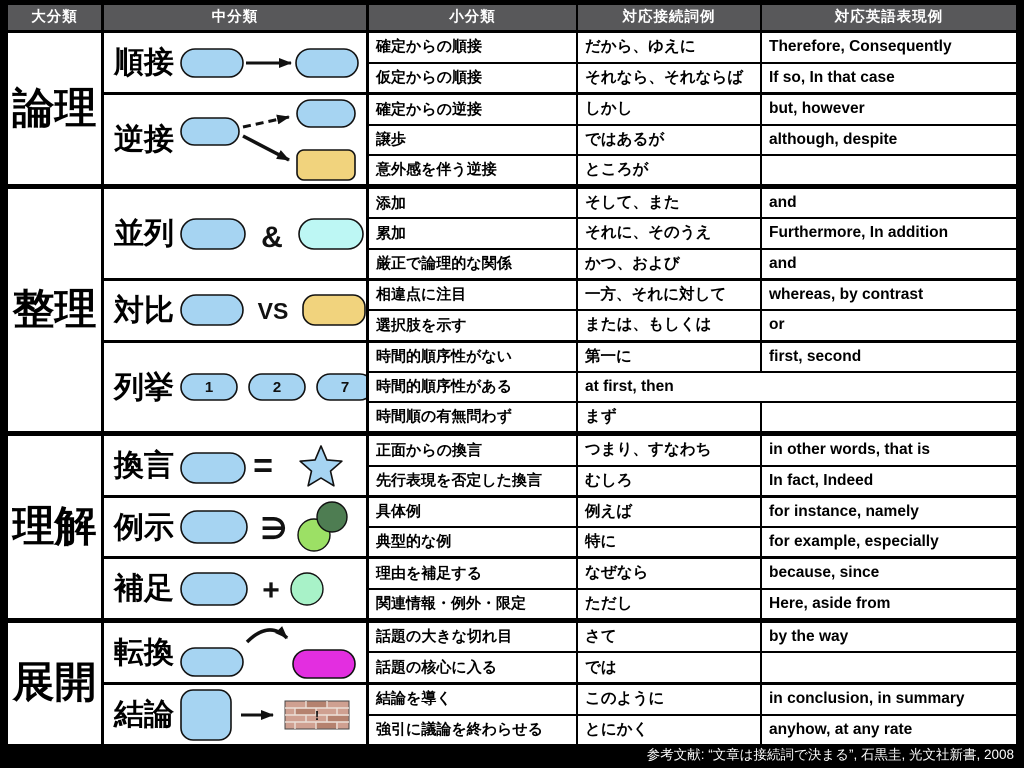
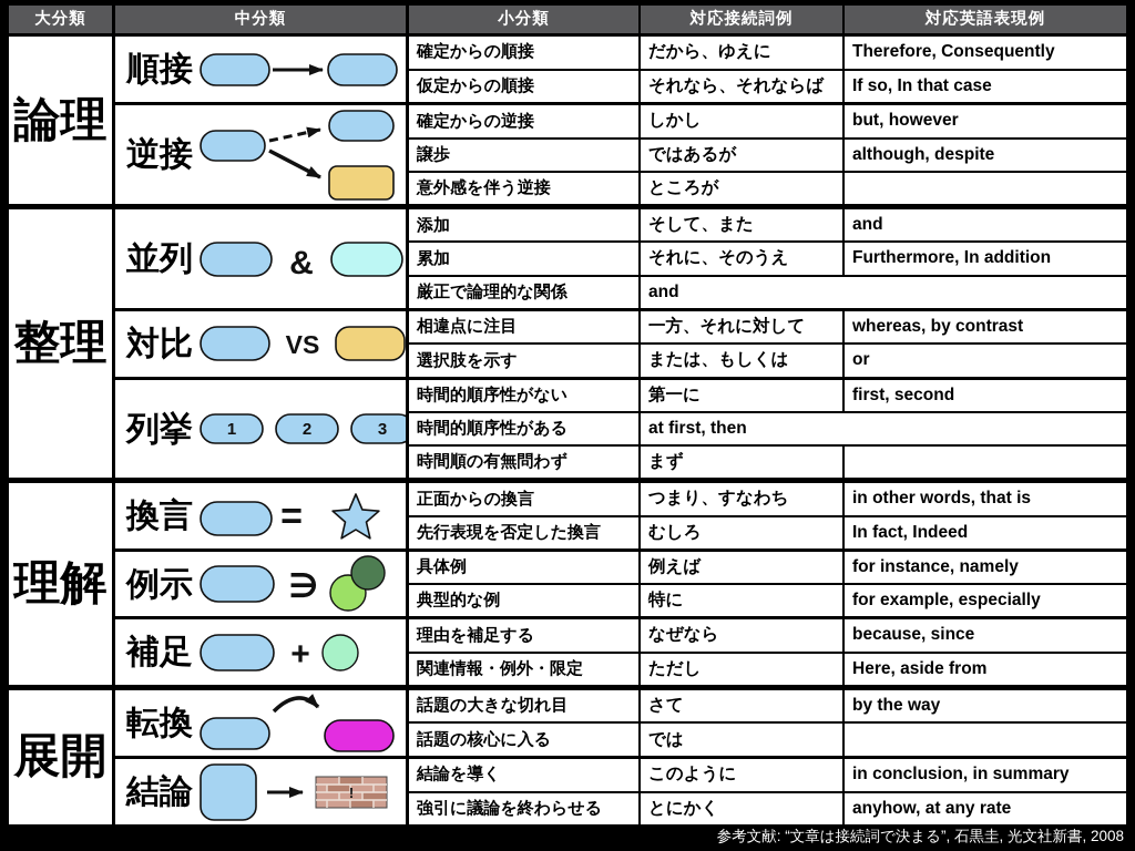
  大分類
  中分類
  小分類
  対応接続詞例
  対応英語表現例
  論理
  順接
  確定からの順接
  だから、ゆえに
  Therefore, Consequently
  仮定からの順接
  それなら、それならば
  If so, In that case
  逆接
  確定からの逆接
  しかし
  but, however
  譲歩
  ではあるが
  although, despite
  意外感を伴う逆接
  ところが
  整理
  並列
  &
  添加
  そして、また
  and
  累加
  それに、そのうえ
  Furthermore, In addition
  厳正で論理的な関係
- かつ、および
  and
  対比
  VS
  相違点に注目
  一方、それに対して
  whereas, by contrast
  選択肢を示す
  または、もしくは
  or
  列挙
  1
  2
- 7
+ 3
  時間的順序性がない
  第一に
  first, second
  時間的順序性がある
  at first, then
  時間順の有無問わず
  まず
  理解
  換言
  =
  正面からの換言
  つまり、すなわち
  in other words, that is
  先行表現を否定した換言
  むしろ
  In fact, Indeed
  例示
  ∋
  具体例
  例えば
  for instance, namely
  典型的な例
  特に
  for example, especially
  補足
  +
  理由を補足する
  なぜなら
  because, since
  関連情報・例外・限定
  ただし
  Here, aside from
  展開
  転換
  話題の大きな切れ目
  さて
  by the way
  話題の核心に入る
  では
  結論
  !
  結論を導く
  このように
  in conclusion, in summary
  強引に議論を終わらせる
  とにかく
  anyhow, at any rate
  参考文献: “文章は接続詞で決まる”, 石黒圭, 光文社新書, 2008
